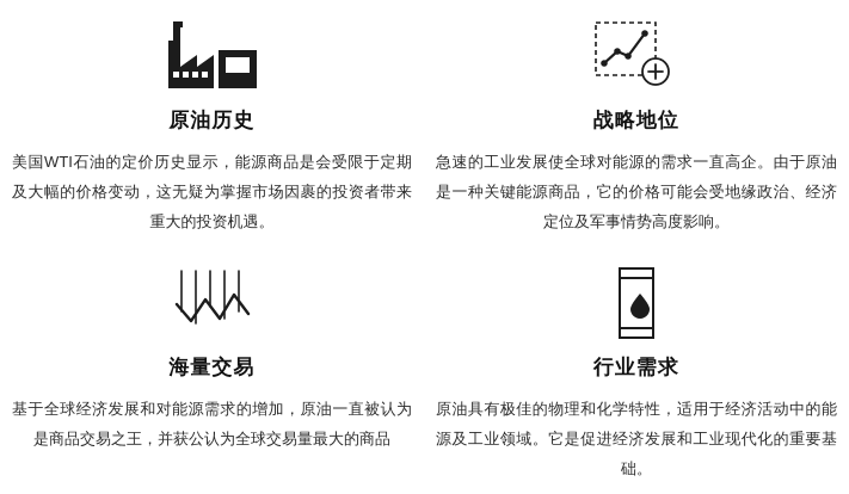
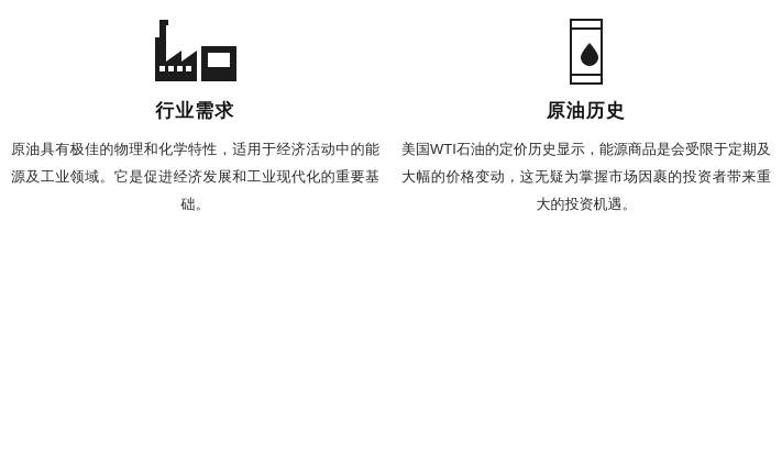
- 原油历史
+ 行业需求
- 美国WTI石油的定价历史显示，能源商品是会受限于定期及大幅的价格变动，这无疑为掌握市场因裹的投资者带来重大的投资机遇。
+ 原油具有极佳的物理和化学特性，适用于经济活动中的能源及工业领域。它是促进经济发展和工业现代化的重要基础。
- 战略地位
- 急速的工业发展使全球对能源的需求一直高企。由于原油是一种关键能源商品，它的价格可能会受地缘政治、经济定位及军事情势高度影响。
- 海量交易
- 基于全球经济发展和对能源需求的增加，原油一直被认为是商品交易之王，并获公认为全球交易量最大的商品
- 行业需求
+ 原油历史
- 原油具有极佳的物理和化学特性，适用于经济活动中的能源及工业领域。它是促进经济发展和工业现代化的重要基础。
+ 美国WTI石油的定价历史显示，能源商品是会受限于定期及大幅的价格变动，这无疑为掌握市场因裹的投资者带来重大的投资机遇。
